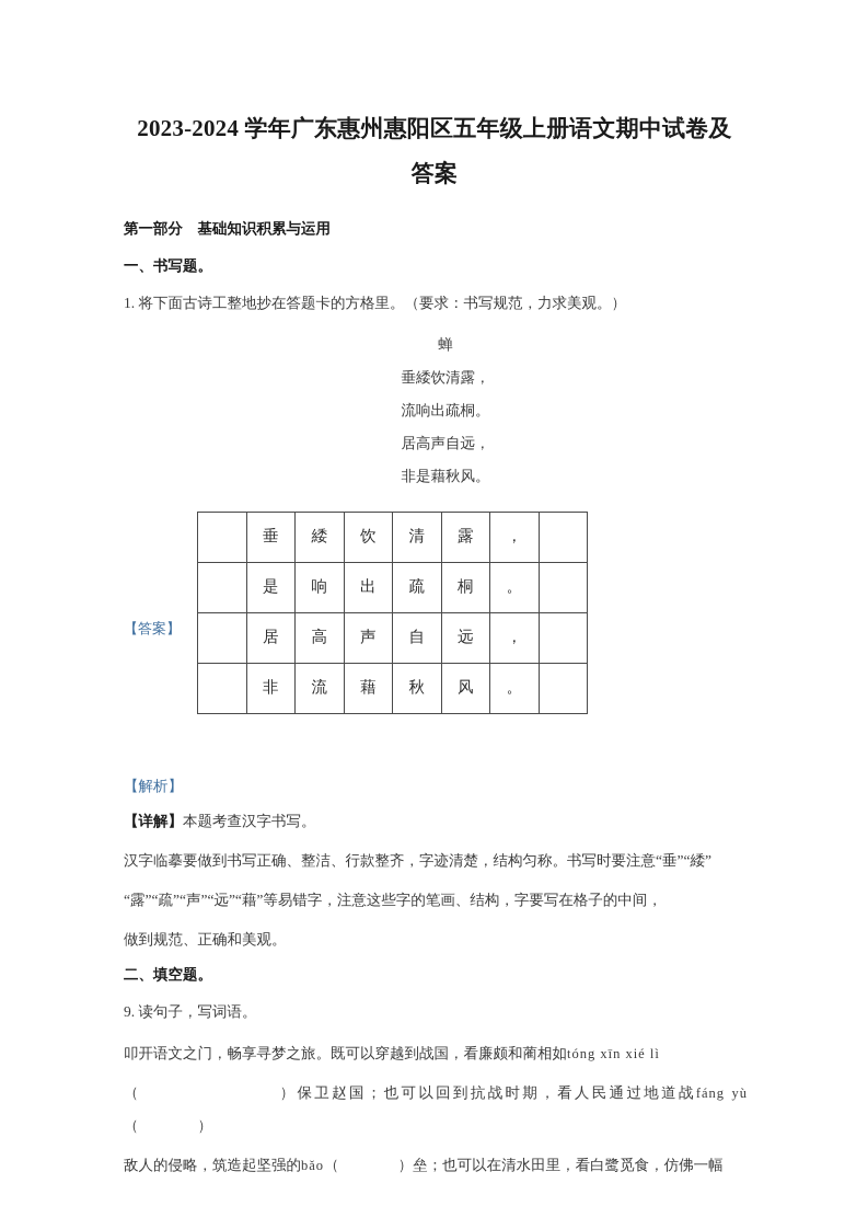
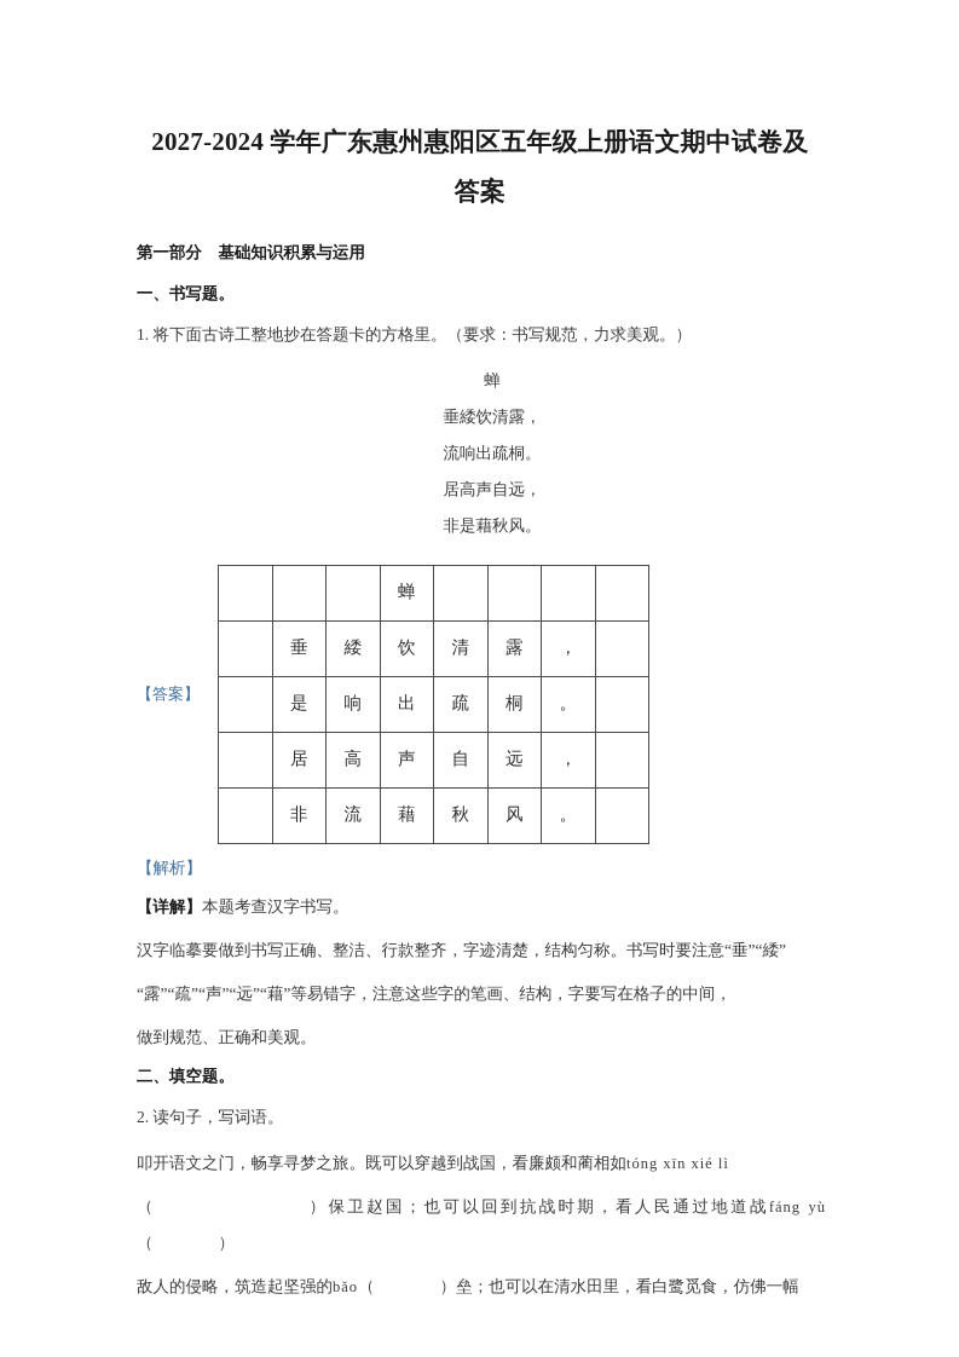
- 2023-2024 学年广东惠州惠阳区五年级上册语文期中试卷及
+ 2027-2024 学年广东惠州惠阳区五年级上册语文期中试卷及
  答案
  第一部分 基础知识积累与运用
  一、书写题。
  1. 将下面古诗工整地抄在答题卡的方格里。（要求：书写规范，力求美观。）
  蝉
  垂緌饮清露，
  流响出疏桐。
  居高声自远，
  非是藉秋风。
  【答案】
+ 			蝉
  	垂	緌	饮	清	露	，
  	是	响	出	疏	桐	。
  	居	高	声	自	远	，
  	非	流	藉	秋	风	。
  【解析】
  【详解】本题考查汉字书写。
  汉字临摹要做到书写正确、整洁、行款整齐，字迹清楚，结构匀称。书写时要注意“垂”“緌”
  “露”“疏”“声”“远”“藉”等易错字，注意这些字的笔画、结构，字要写在格子的中间，
  做到规范、正确和美观。
  二、填空题。
- 9. 读句子，写词语。
+ 2. 读句子，写词语。
  叩开语文之门，畅享寻梦之旅。既可以穿越到战国，看廉颇和蔺相如tóng xīn xié lì
  （ ）保卫赵国；也可以回到抗战时期，看人民通过地道战fáng yù（ ）
  敌人的侵略，筑造起坚强的bǎo（ ）垒；也可以在清水田里，看白鹭觅食，仿佛一幅
